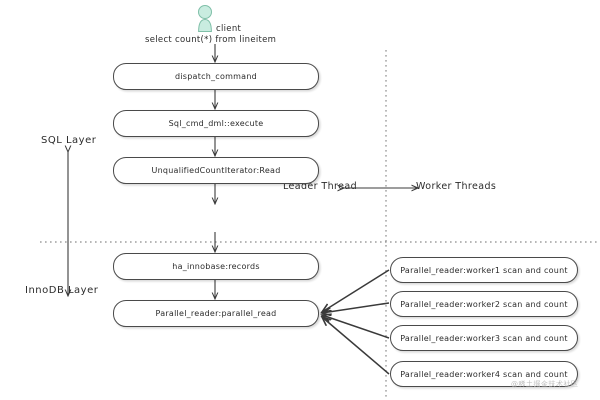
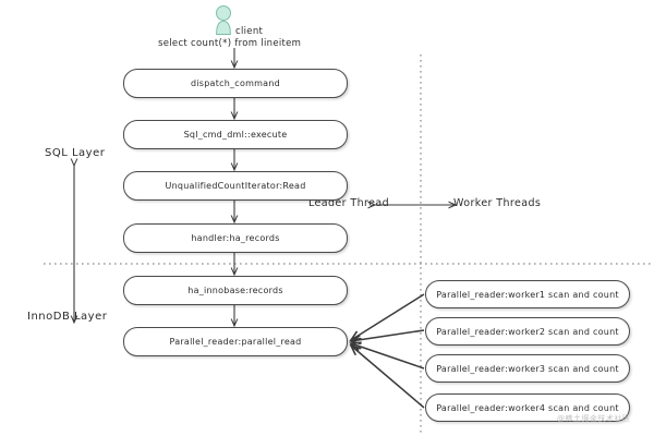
  client
  select count(*) from lineitem
  SQL Layer
  InnoDB Layer
  Leader Thread
  Worker Threads
  dispatch_command
  Sql_cmd_dml::execute
  UnqualifiedCountIterator:Read
+ handler:ha_records
  ha_innobase:records
  Parallel_reader:parallel_read
  Parallel_reader:worker1 scan and count
  Parallel_reader:worker2 scan and count
  Parallel_reader:worker3 scan and count
  Parallel_reader:worker4 scan and count
  @稀土掘金技术社区
